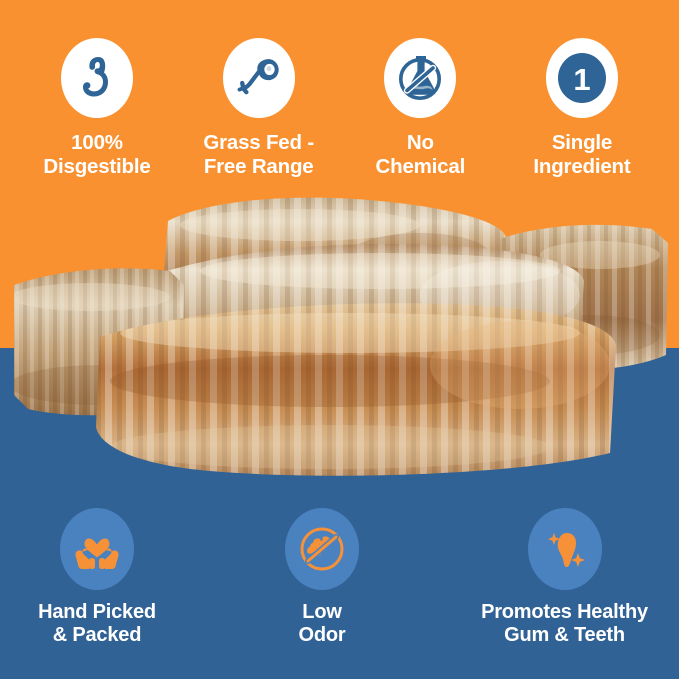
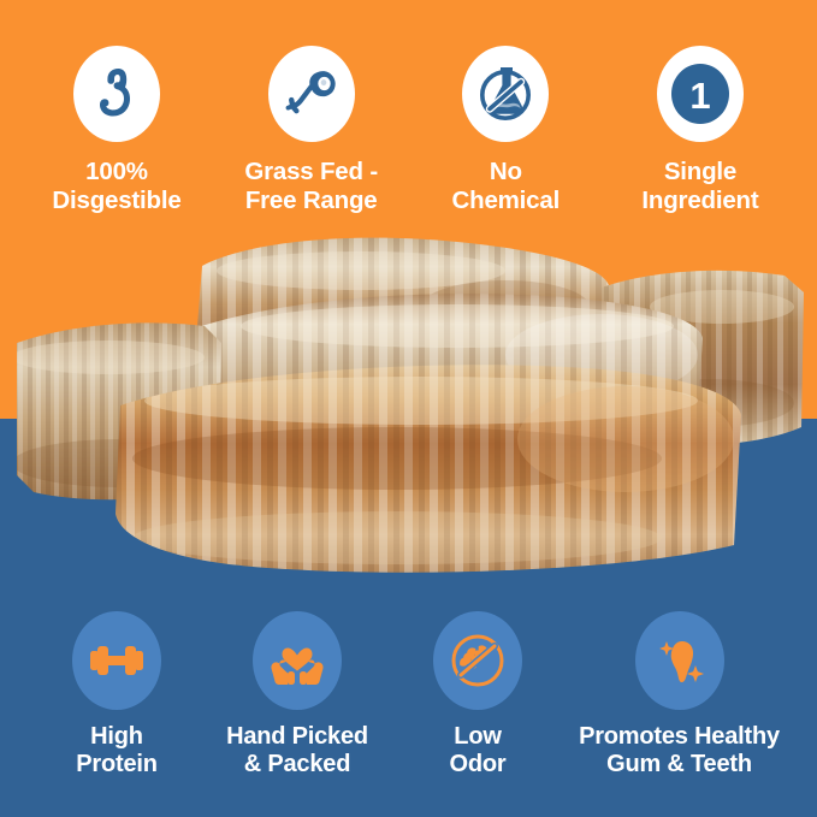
  100%
  Disgestible
  Grass Fed -
  Free Range
  No
  Chemical
  1
  Single
  Ingredient
+ High
+ Protein
  Hand Picked
  & Packed
  Low
  Odor
  Promotes Healthy
  Gum & Teeth
